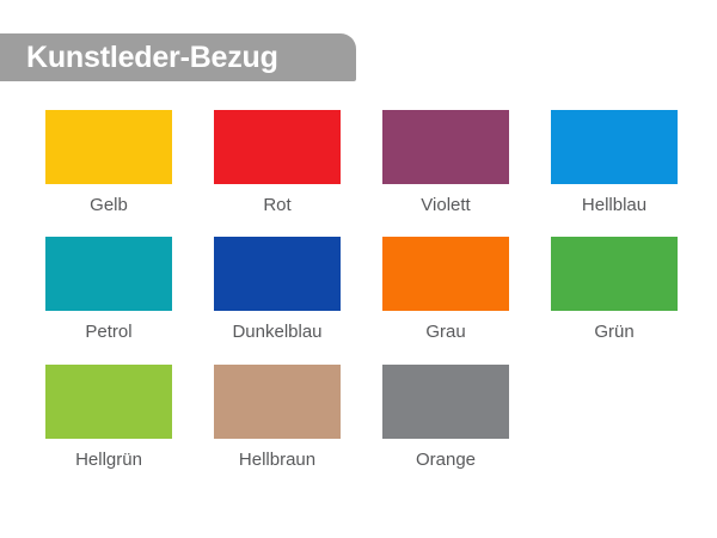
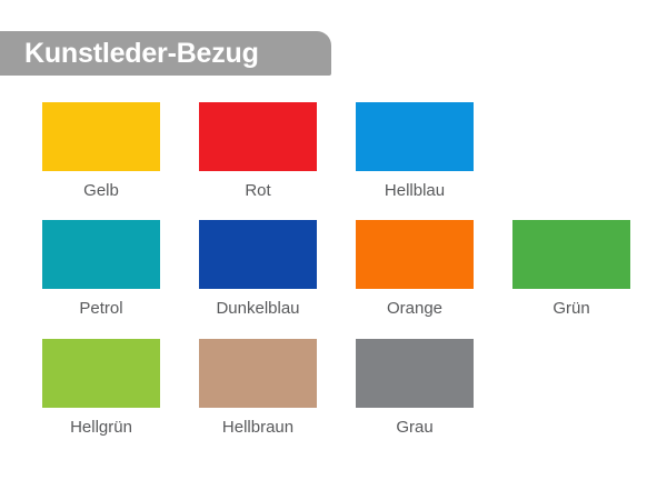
  Kunstleder-Bezug
  Gelb
  Rot
- Violett
  Hellblau
  Petrol
  Dunkelblau
- Grau
+ Orange
  Grün
  Hellgrün
  Hellbraun
- Orange
+ Grau
